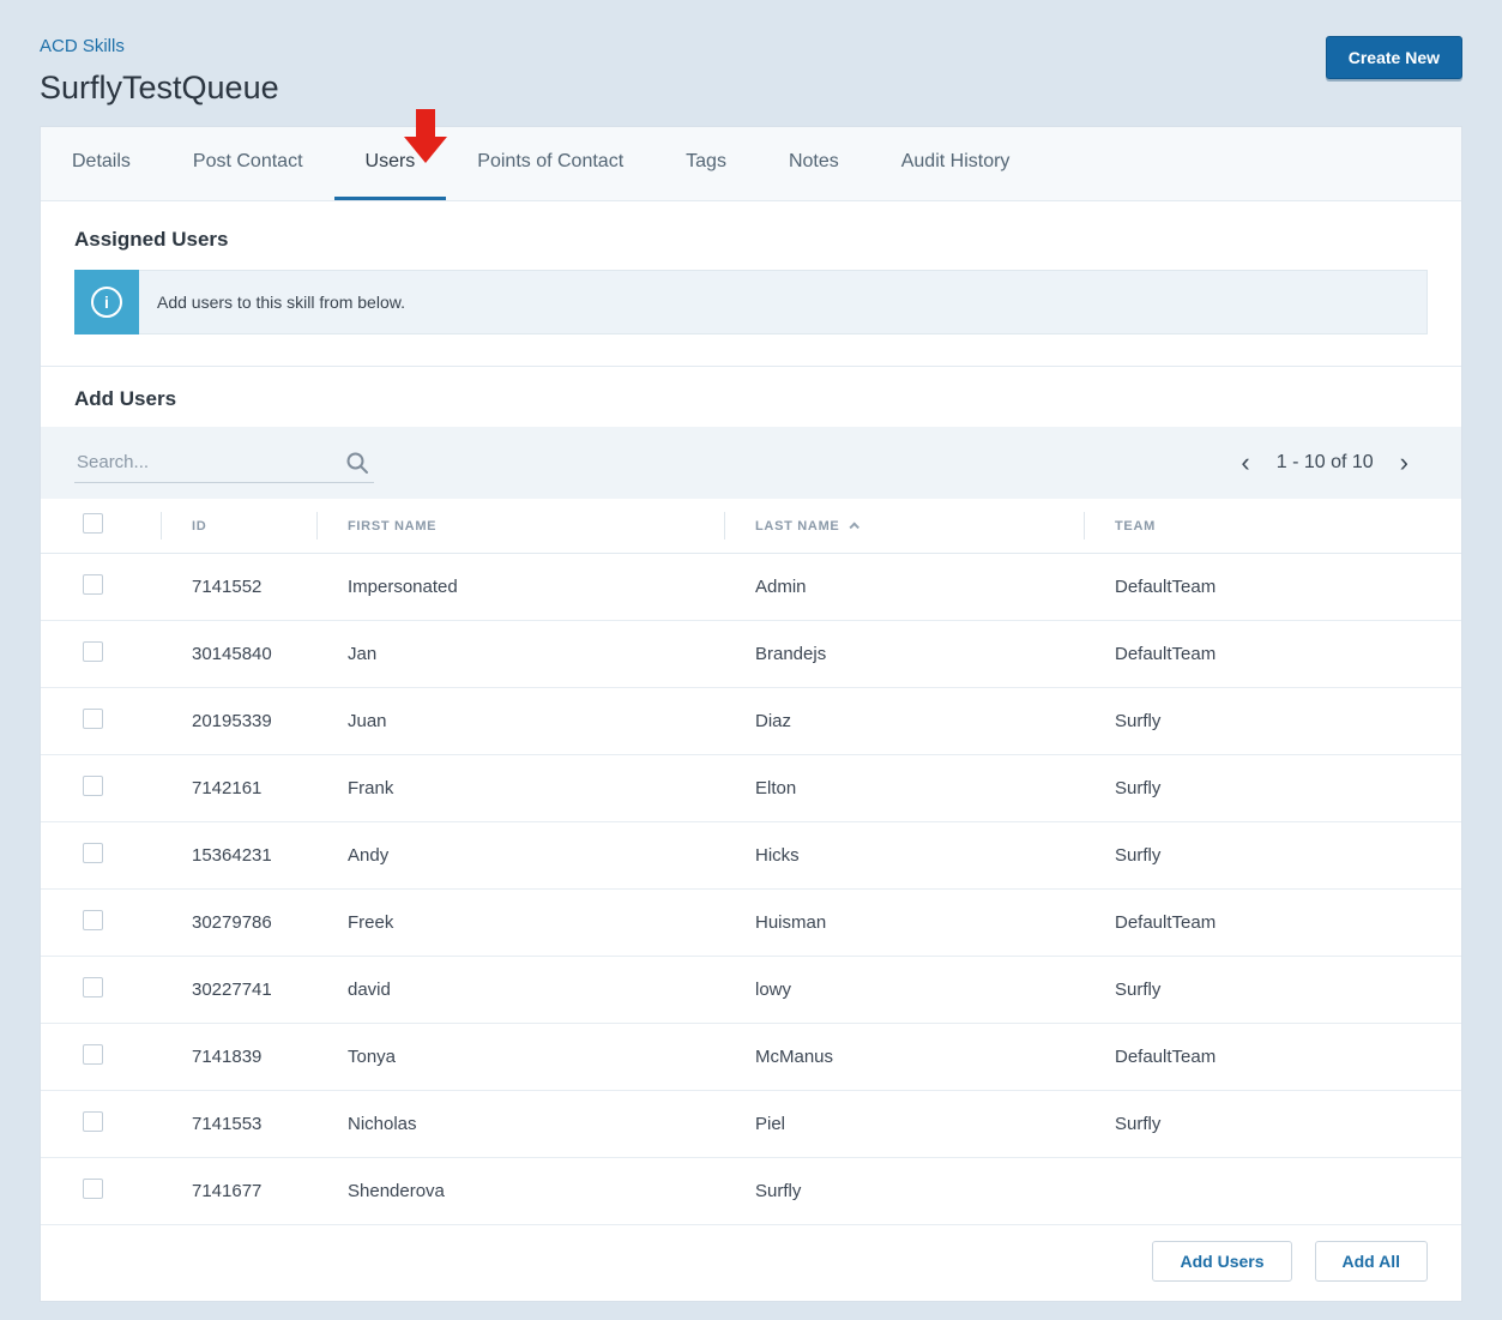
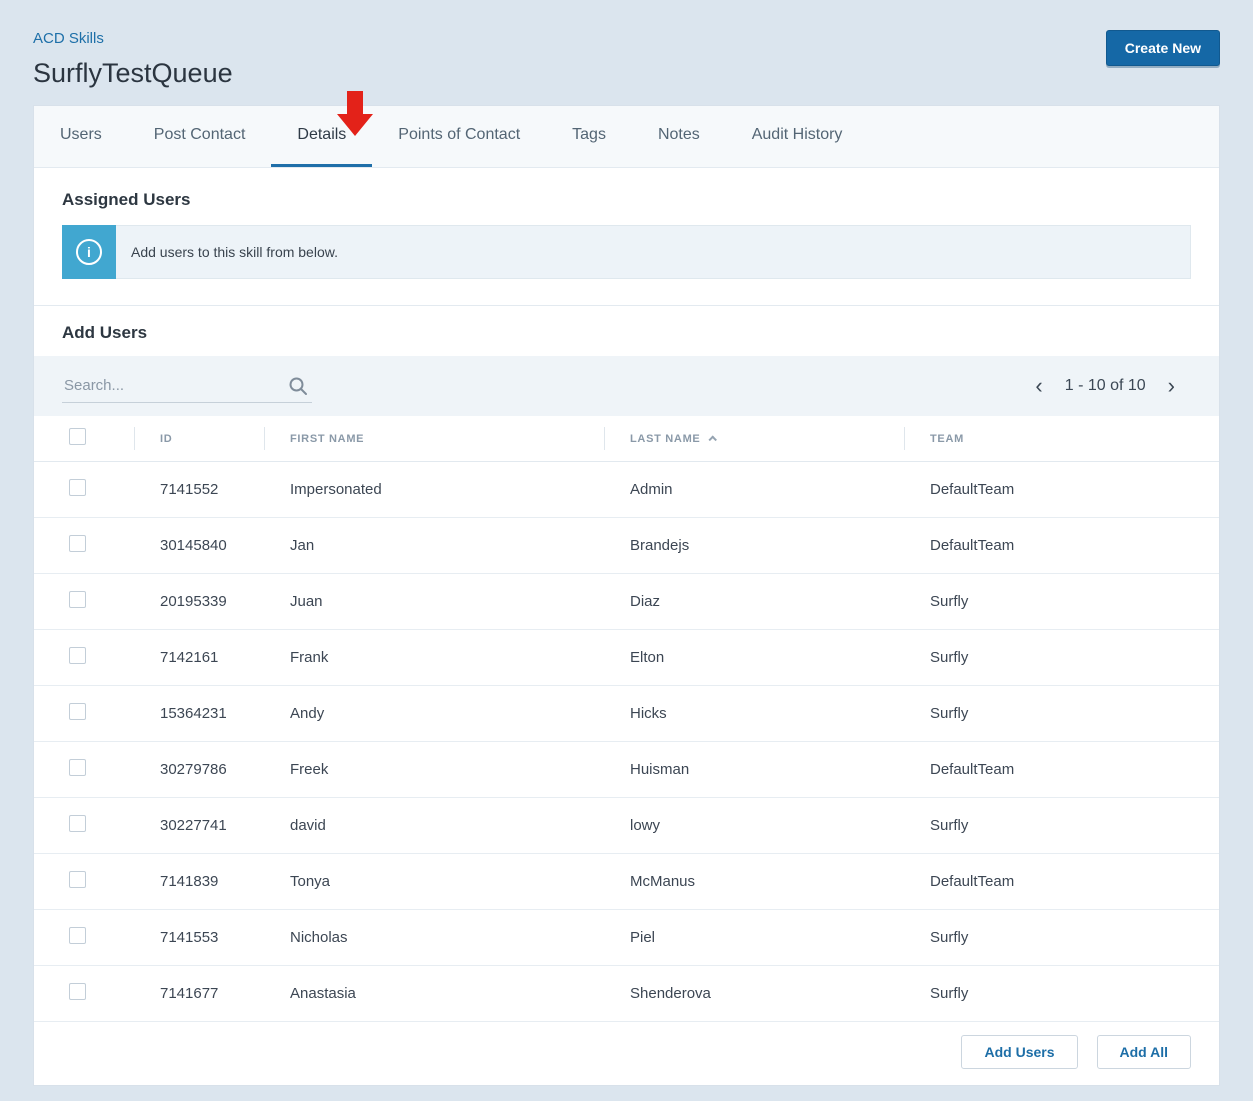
  ACD Skills
  SurflyTestQueue
  Create New
- Details
+ Users
  Post Contact
- Users
+ Details
  Points of Contact
  Tags
  Notes
  Audit History
  Assigned Users
  i
  Add users to this skill from below.
  Add Users
  Search...
  ‹
  1 - 10 of 10
  ›
  ID
  FIRST NAME
  LAST NAME
  TEAM
  7141552
  Impersonated
  Admin
  DefaultTeam
  30145840
  Jan
  Brandejs
  DefaultTeam
  20195339
  Juan
  Diaz
  Surfly
  7142161
  Frank
  Elton
  Surfly
  15364231
  Andy
  Hicks
  Surfly
  30279786
  Freek
  Huisman
  DefaultTeam
  30227741
  david
  lowy
  Surfly
  7141839
  Tonya
  McManus
  DefaultTeam
  7141553
  Nicholas
  Piel
  Surfly
  7141677
+ Anastasia
  Shenderova
  Surfly
  Add Users
  Add All
